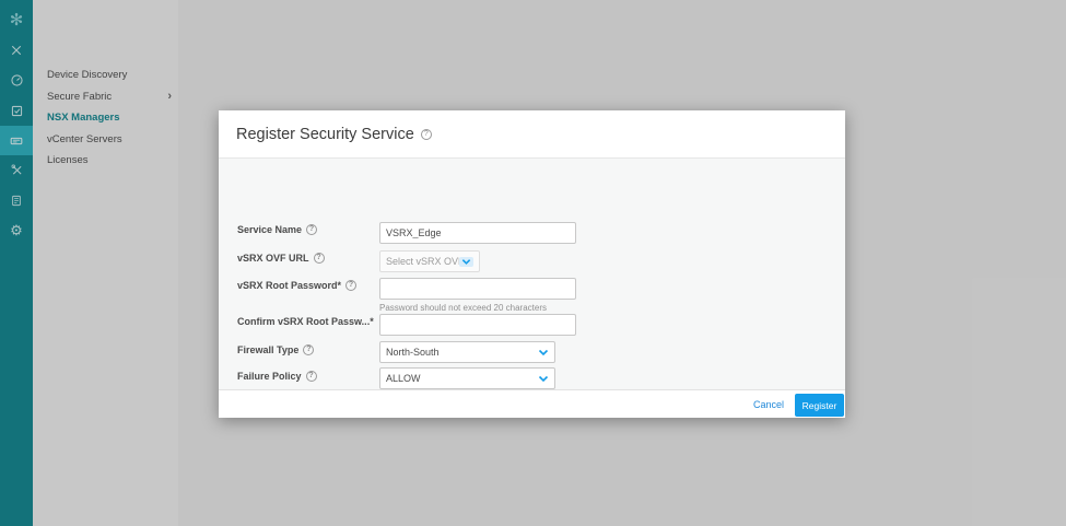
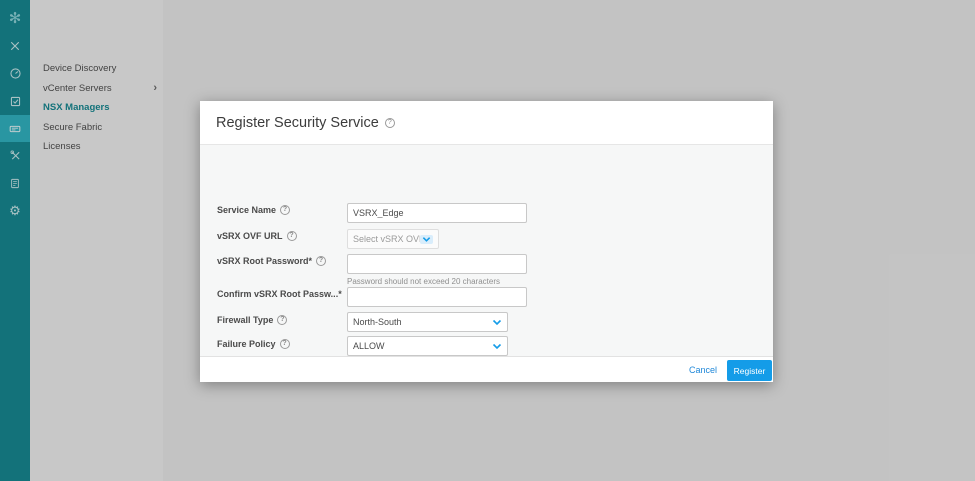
  ✻
  ⚙
  Device Discovery
- Secure Fabric
+ vCenter Servers
  ›
  NSX Managers
- vCenter Servers
+ Secure Fabric
  Licenses
  Register Security Service
  Service Name
  VSRX_Edge
  vSRX OVF URL
  Select vSRX OV
  vSRX Root Password*
  Password should not exceed 20 characters
  Confirm vSRX Root Passw...*
  Firewall Type
  North-South
  Failure Policy
  ALLOW
  Cancel
  Register
